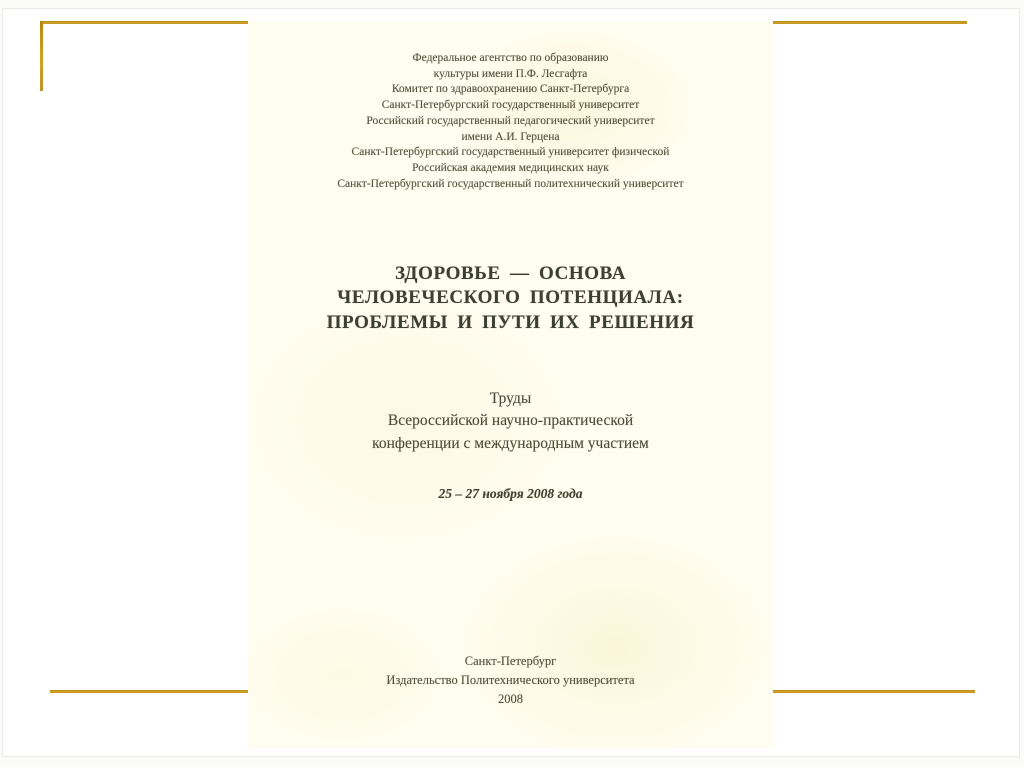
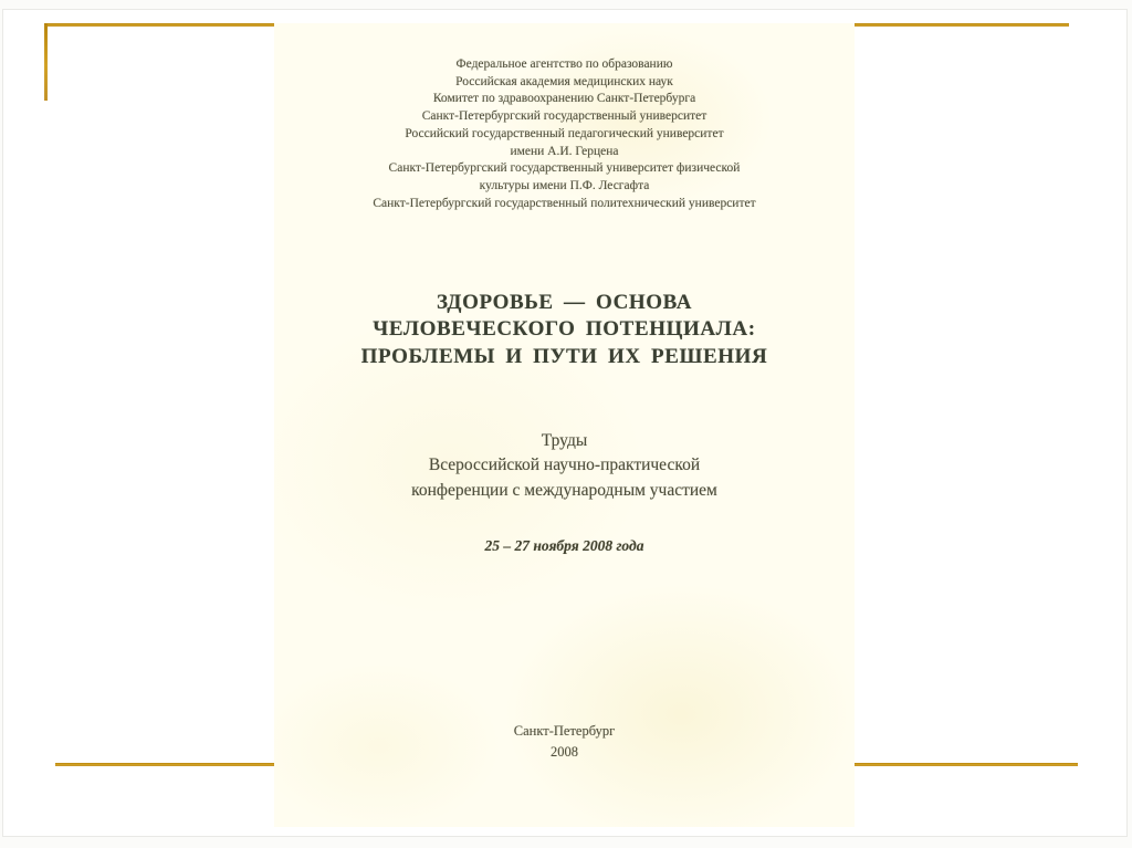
  Федеральное агентство по образованию
- культуры имени П.Ф. Лесгафта
+ Российская академия медицинских наук
  Комитет по здравоохранению Санкт-Петербурга
  Санкт-Петербургский государственный университет
  Российский государственный педагогический университет
  имени А.И. Герцена
  Санкт-Петербургский государственный университет физической
- Российская академия медицинских наук
+ культуры имени П.Ф. Лесгафта
  Санкт-Петербургский государственный политехнический университет
  ЗДОРОВЬЕ — ОСНОВА
  ЧЕЛОВЕЧЕСКОГО ПОТЕНЦИАЛА:
  ПРОБЛЕМЫ И ПУТИ ИХ РЕШЕНИЯ
  Труды
  Всероссийской научно-практической
  конференции с международным участием
  25 – 27 ноября 2008 года
  Санкт-Петербург
- Издательство Политехнического университета
  2008
